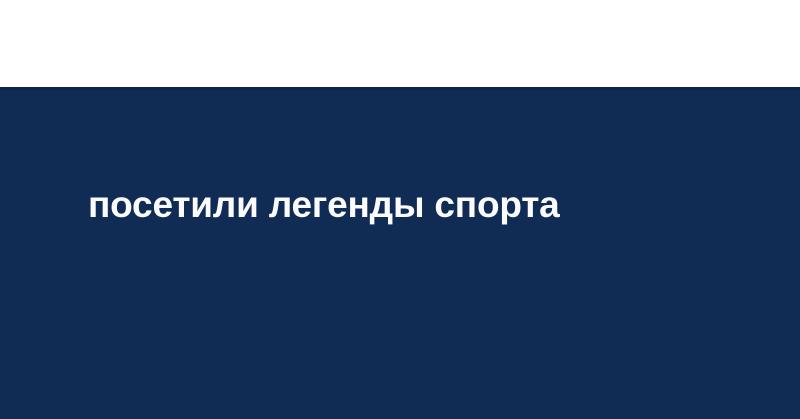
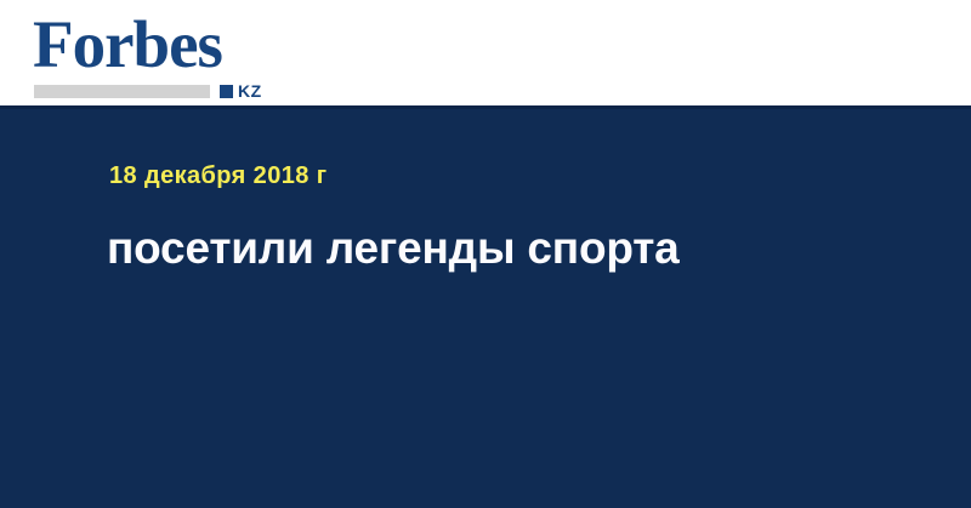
+ Forbes
+ KZ
+ 18 декабря 2018 г
  посетили легенды спорта
